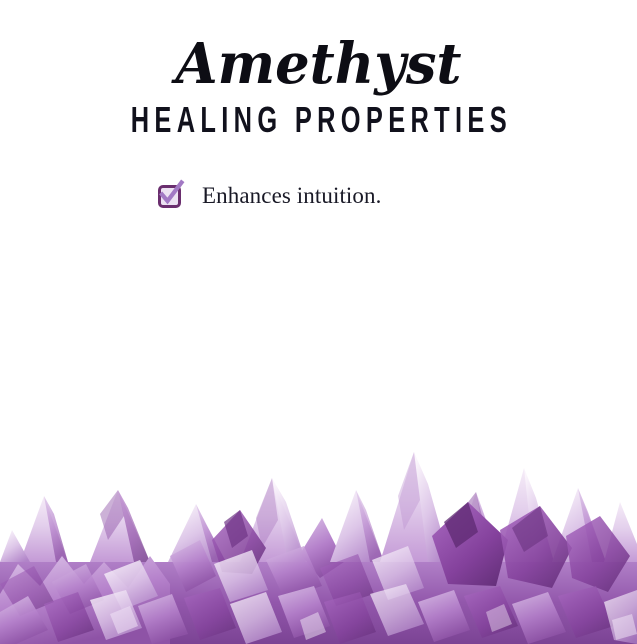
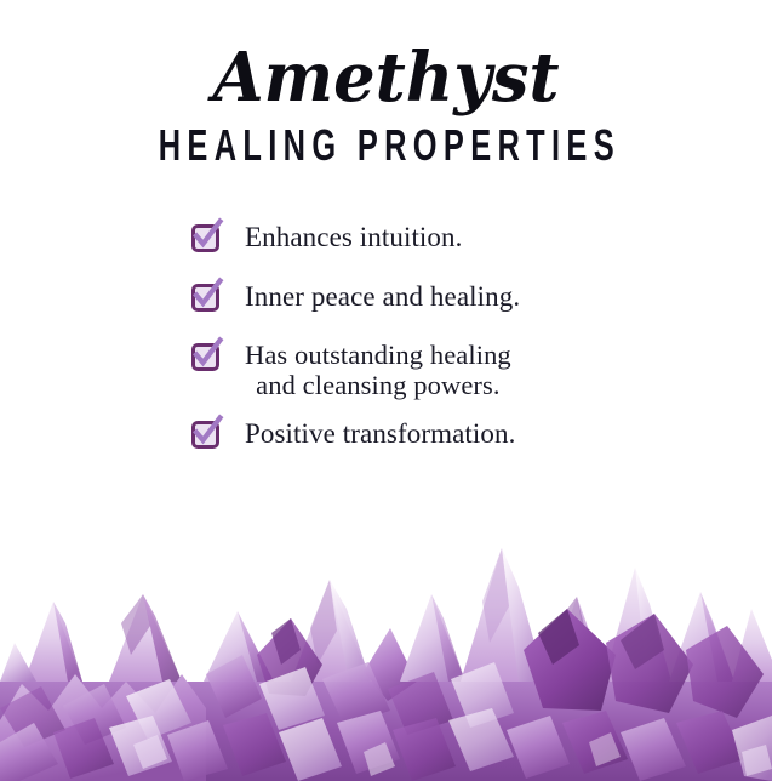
  Amethyst
  HEALING PROPERTIES
  Enhances intuition.
+ Inner peace and healing.
+ Has outstanding healing
+ and cleansing powers.
+ Positive transformation.
